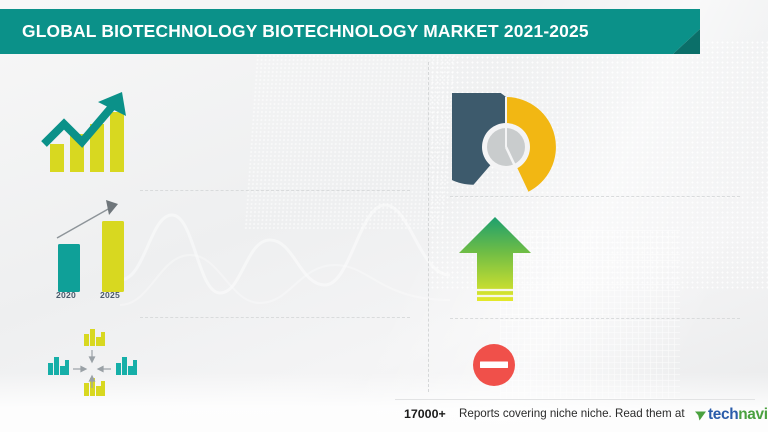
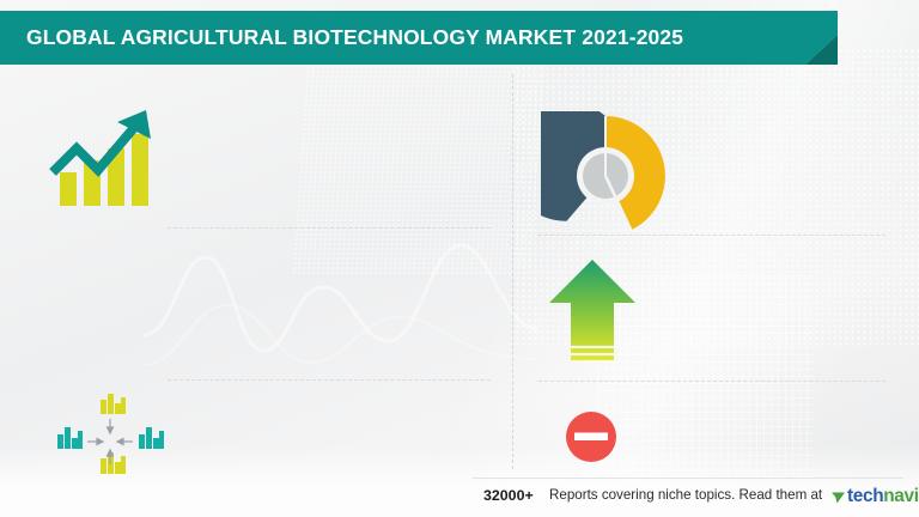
- GLOBAL BIOTECHNOLOGY BIOTECHNOLOGY MARKET 2021-2025
+ GLOBAL AGRICULTURAL BIOTECHNOLOGY MARKET 2021-2025
- 2020
- 2025
- 17000+
+ 32000+
- Reports covering niche niche. Read them at
+ Reports covering niche topics. Read them at
  technavi
